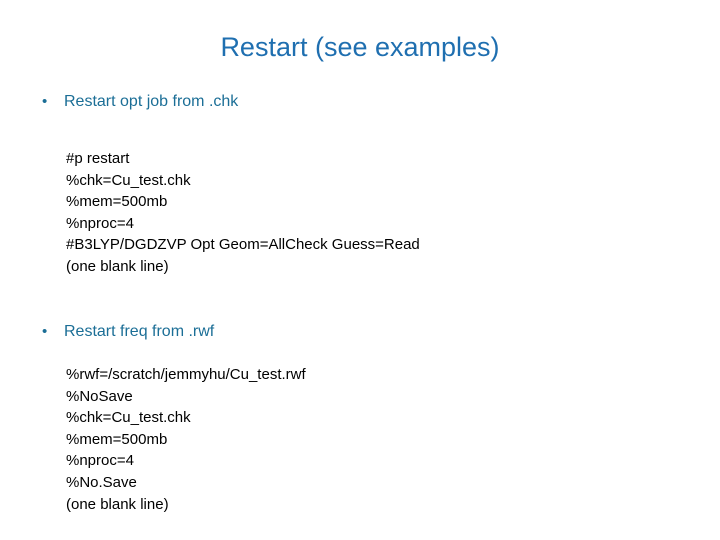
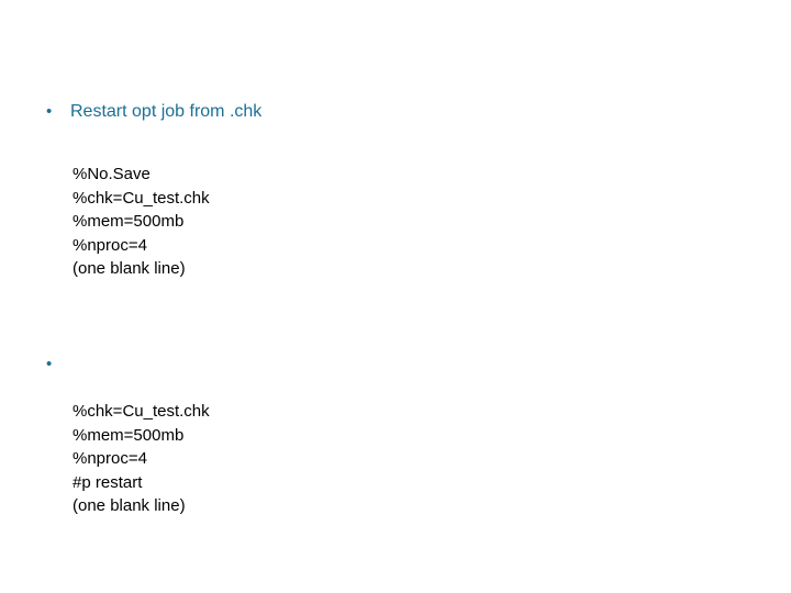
- Restart (see examples)
  •
  Restart opt job from .chk
- #p restart
+ %No.Save
  %chk=Cu_test.chk
  %mem=500mb
  %nproc=4
- #B3LYP/DGDZVP Opt Geom=AllCheck Guess=Read
  (one blank line)
  •
- Restart freq from .rwf
- %rwf=/scratch/jemmyhu/Cu_test.rwf
- %NoSave
  %chk=Cu_test.chk
  %mem=500mb
  %nproc=4
- %No.Save
+ #p restart
  (one blank line)
